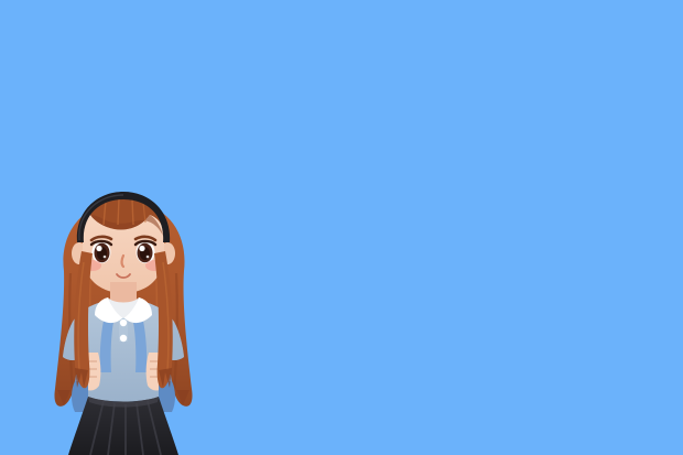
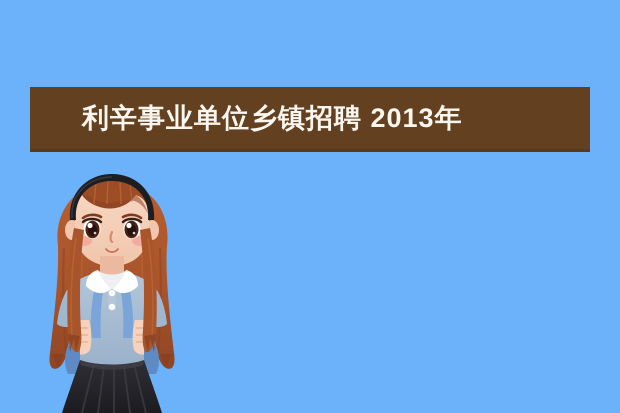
+ 利辛事业单位乡镇招聘 2013年
